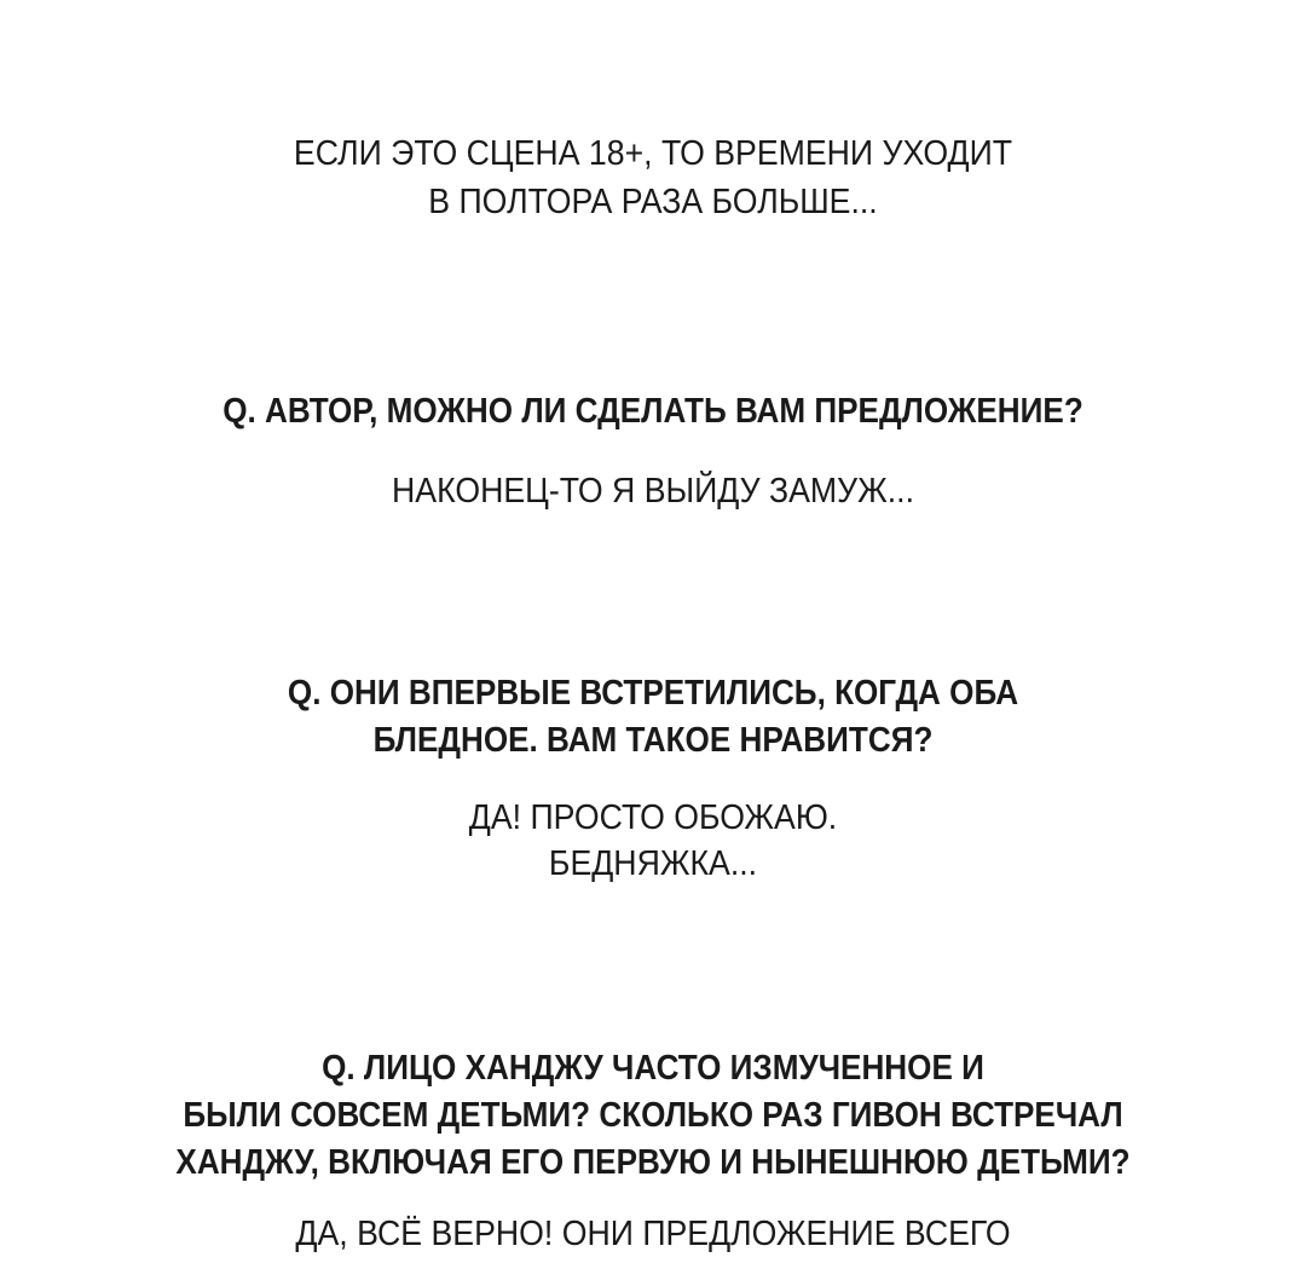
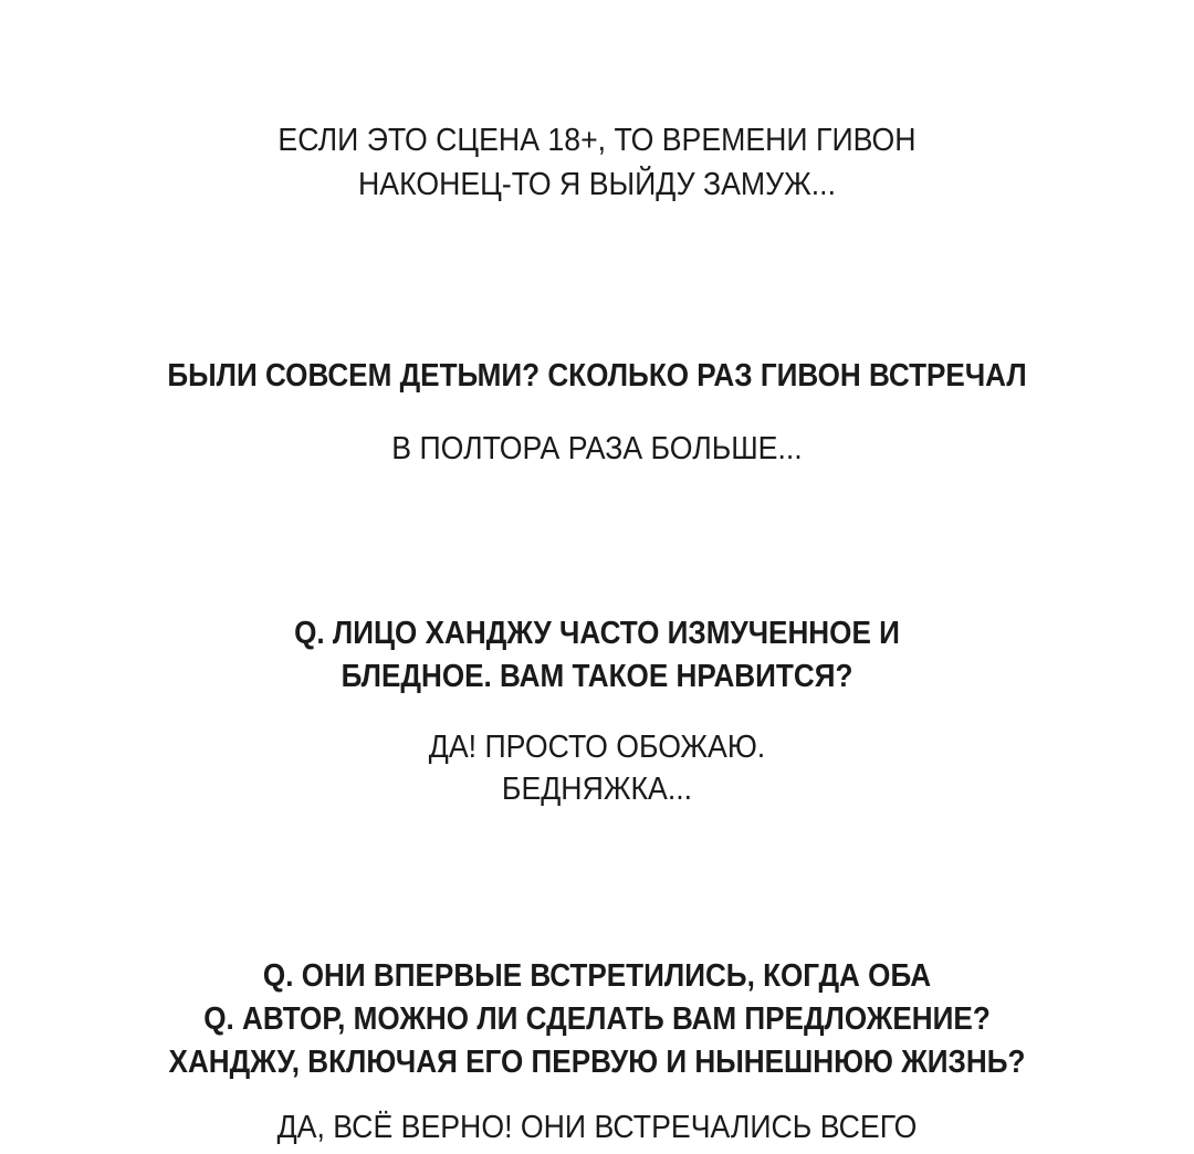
- ЕСЛИ ЭТО СЦЕНА 18+, ТО ВРЕМЕНИ УХОДИТ
+ ЕСЛИ ЭТО СЦЕНА 18+, ТО ВРЕМЕНИ ГИВОН
- В ПОЛТОРА РАЗА БОЛЬШЕ...
+ НАКОНЕЦ-ТО Я ВЫЙДУ ЗАМУЖ...
- Q. АВТОР, МОЖНО ЛИ СДЕЛАТЬ ВАМ ПРЕДЛОЖЕНИЕ?
+ БЫЛИ СОВСЕМ ДЕТЬМИ? СКОЛЬКО РАЗ ГИВОН ВСТРЕЧАЛ
- НАКОНЕЦ-ТО Я ВЫЙДУ ЗАМУЖ...
+ В ПОЛТОРА РАЗА БОЛЬШЕ...
- Q. ОНИ ВПЕРВЫЕ ВСТРЕТИЛИСЬ, КОГДА ОБА
+ Q. ЛИЦО ХАНДЖУ ЧАСТО ИЗМУЧЕННОЕ И
  БЛЕДНОЕ. ВАМ ТАКОЕ НРАВИТСЯ?
  ДА! ПРОСТО ОБОЖАЮ.
  БЕДНЯЖКА...
- Q. ЛИЦО ХАНДЖУ ЧАСТО ИЗМУЧЕННОЕ И
+ Q. ОНИ ВПЕРВЫЕ ВСТРЕТИЛИСЬ, КОГДА ОБА
- БЫЛИ СОВСЕМ ДЕТЬМИ? СКОЛЬКО РАЗ ГИВОН ВСТРЕЧАЛ
+ Q. АВТОР, МОЖНО ЛИ СДЕЛАТЬ ВАМ ПРЕДЛОЖЕНИЕ?
- ХАНДЖУ, ВКЛЮЧАЯ ЕГО ПЕРВУЮ И НЫНЕШНЮЮ ДЕТЬМИ?
+ ХАНДЖУ, ВКЛЮЧАЯ ЕГО ПЕРВУЮ И НЫНЕШНЮЮ ЖИЗНЬ?
- ДА, ВСЁ ВЕРНО! ОНИ ПРЕДЛОЖЕНИЕ ВСЕГО
+ ДА, ВСЁ ВЕРНО! ОНИ ВСТРЕЧАЛИСЬ ВСЕГО
